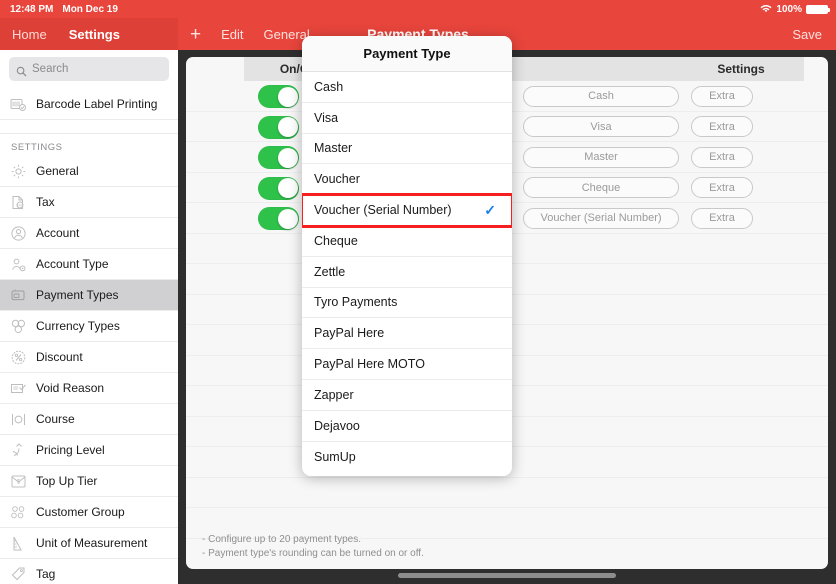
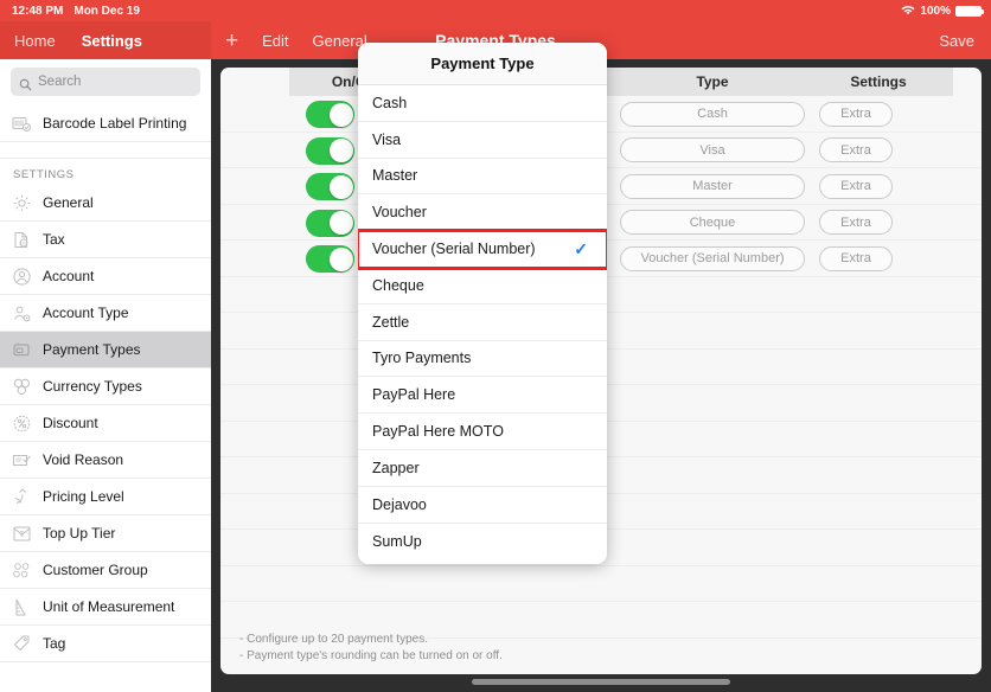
  12:48 PM
  Mon Dec 19
  100%
  Home
  Settings
  +
  Edit
  General
  Payment Types
  Save
  Search
  Barcode Label Printing
  SETTINGS
  General
  Tax
  Account
  Account Type
  Payment Types
  Currency Types
  Discount
  Void Reason
- Course
  Pricing Level
  Top Up Tier
  Customer Group
  Unit of Measurement
  Tag
+ Type
  Settings
  Cash
  Extra
  Visa
  Extra
  Master
  Extra
  Cheque
  Extra
  Voucher (Serial Number)
  Extra
  - Configure up to 20 payment types.
  - Payment type's rounding can be turned on or off.
  Payment Type
  Cash
  Visa
  Master
  Voucher
  Voucher (Serial Number)
  ✓
  Cheque
  Zettle
  Tyro Payments
  PayPal Here
  PayPal Here MOTO
  Zapper
  Dejavoo
  SumUp
